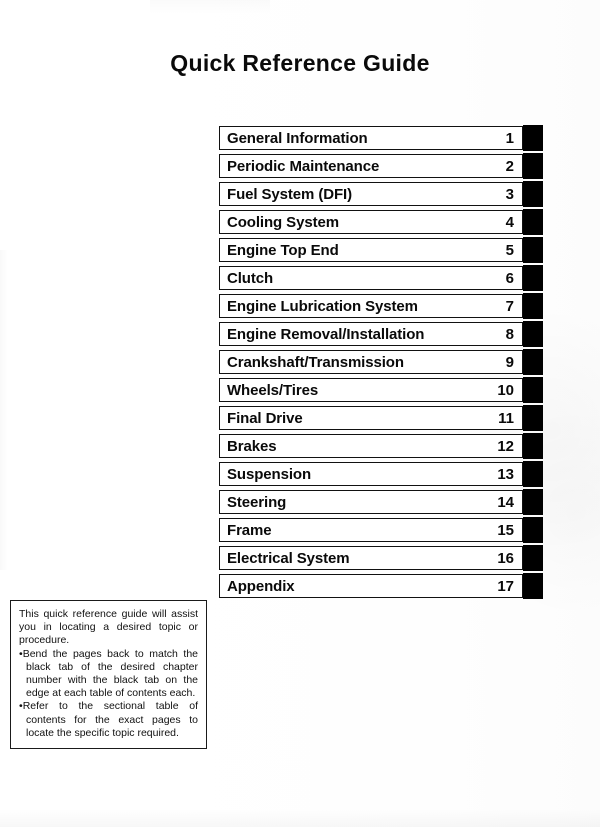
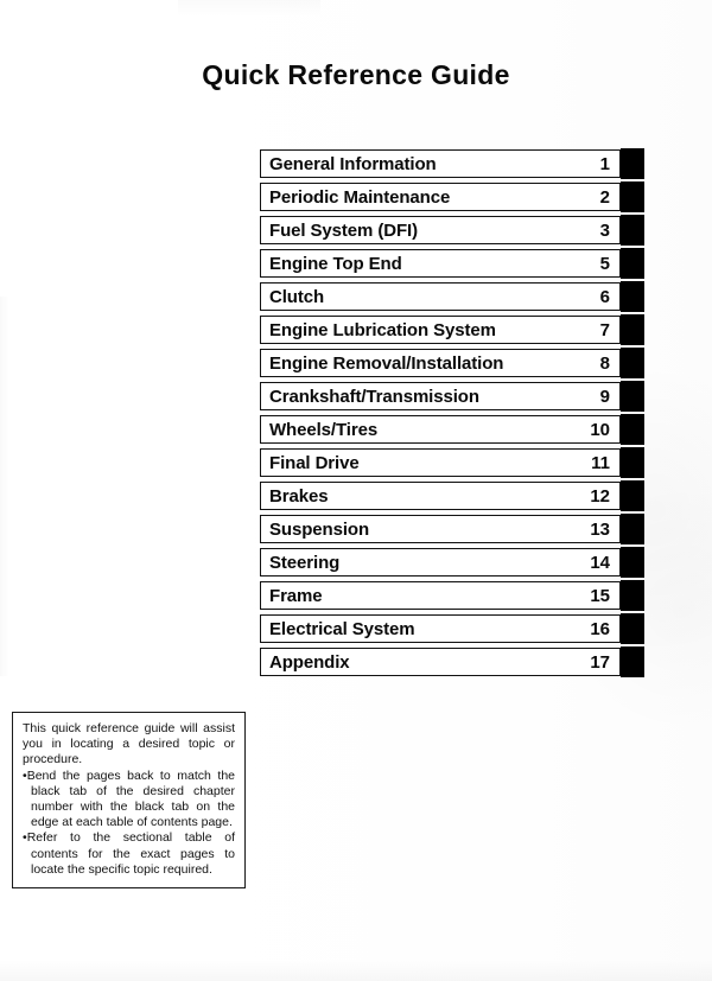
  Quick Reference Guide
  General Information
  1
  Periodic Maintenance
  2
  Fuel System (DFI)
  3
- Cooling System
- 4
  Engine Top End
  5
  Clutch
  6
  Engine Lubrication System
  7
  Engine Removal/Installation
  8
  Crankshaft/Transmission
  9
  Wheels/Tires
  10
  Final Drive
  11
  Brakes
  12
  Suspension
  13
  Steering
  14
  Frame
  15
  Electrical System
  16
  Appendix
  17
  This quick reference guide will assist you in locating a desired topic or procedure.
- •Bend the pages back to match the black tab of the desired chapter number with the black tab on the edge at each table of contents each.
+ •Bend the pages back to match the black tab of the desired chapter number with the black tab on the edge at each table of contents page.
  •Refer to the sectional table of contents for the exact pages to locate the specific topic required.
